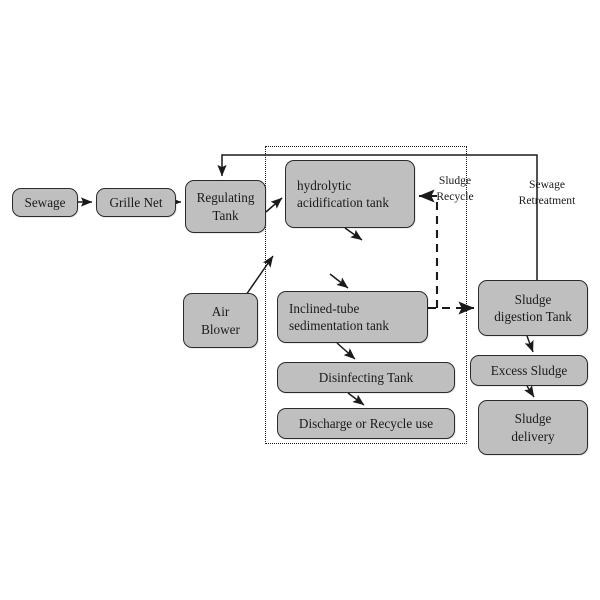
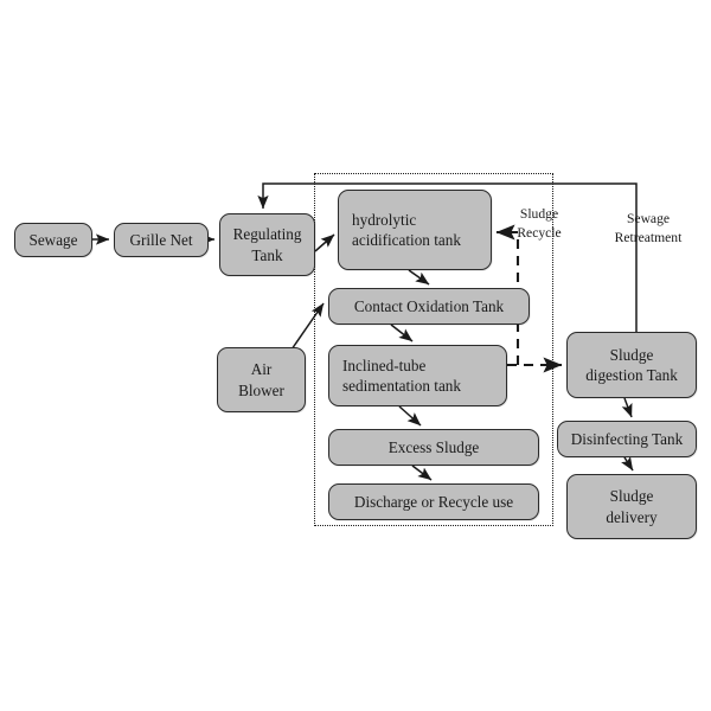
  Sewage
  Grille Net
  Regulating
  Tank
  Air
  Blower
  hydrolytic
  acidification tank
+ Contact Oxidation Tank
  Inclined-tube
  sedimentation tank
- Disinfecting Tank
+ Excess Sludge
  Discharge or Recycle use
  Sludge
  digestion Tank
- Excess Sludge
+ Disinfecting Tank
  Sludge
  delivery
  Sludge
  Recycle
  Sewage
  Retreatment
